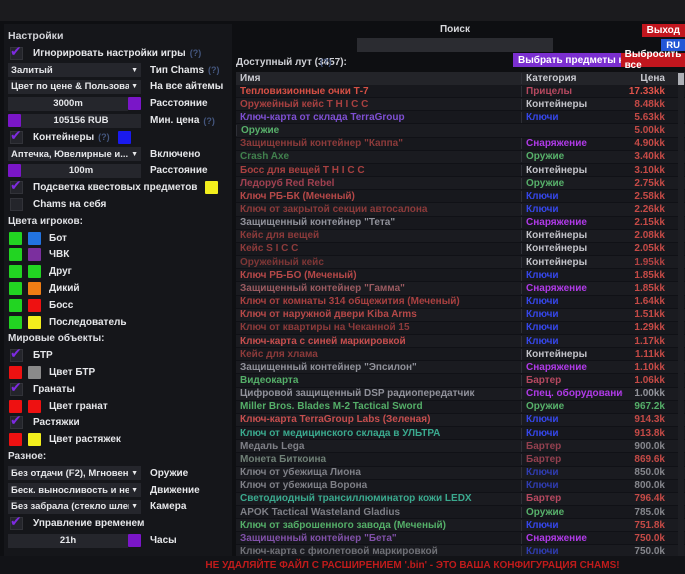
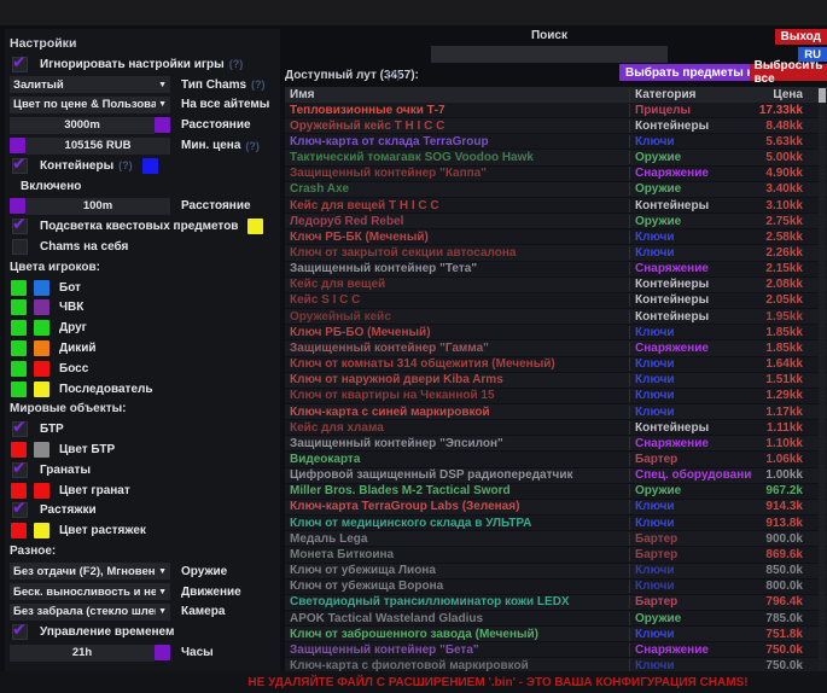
  Настройки
  ✔
  Игнорировать настройки игры
  (?)
  Залитый
  Тип Chams
  (?)
  Цвет по цене & Пользова
  На все айтемы
  3000m
  Расстояние
  105156 RUB
  Мин. цена
  (?)
  ✔
  Контейнеры
  (?)
- Аптечка, Ювелирные и...
  Включено
  100m
  Расстояние
  ✔
  Подсветка квестовых предметов
  Chams на себя
  Цвета игроков:
  Бот
  ЧВК
  Друг
  Дикий
  Босс
  Последователь
  Мировые объекты:
  ✔
  БТР
  Цвет БТР
  ✔
  Гранаты
  Цвет гранат
  ✔
  Растяжки
  Цвет растяжек
  Разное:
  Без отдачи (F2), Мгновен
  Оружие
  Беск. выносливость и не
  Движение
  Без забрала (стекло шле
  Камера
  ✔
  Управление временем
  21h
  Часы
  Поиск
  Выход
  RU
  Доступный лут (3457):
  (?)
  Выбрать предметы
  Выбросить все
  Имя
  Категория
  Цена
  Тепловизионные очки Т-7
  Прицелы
  17.33kk
  Оружейный кейс T H I C C
  Контейнеры
  8.48kk
  Ключ-карта от склада TerraGroup
  Ключи
  5.63kk
+ Тактический томагавк SOG Voodoo Hawk
  Оружие
  5.00kk
  Защищенный контейнер "Каппа"
  Снаряжение
  4.90kk
  Crash Axe
  Оружие
  3.40kk
- Босс для вещей T H I C C
+ Кейс для вещей T H I C C
  Контейнеры
  3.10kk
  Ледоруб Red Rebel
  Оружие
  2.75kk
  Ключ РБ-БК (Меченый)
  Ключи
  2.58kk
  Ключ от закрытой секции автосалона
  Ключи
  2.26kk
  Защищенный контейнер "Тета"
  Снаряжение
  2.15kk
  Кейс для вещей
  Контейнеры
  2.08kk
  Кейс S I C C
  Контейнеры
  2.05kk
  Оружейный кейс
  Контейнеры
  1.95kk
  Ключ РБ-БО (Меченый)
  Ключи
  1.85kk
  Защищенный контейнер "Гамма"
  Снаряжение
  1.85kk
  Ключ от комнаты 314 общежития (Меченый)
  Ключи
  1.64kk
  Ключ от наружной двери Kiba Arms
  Ключи
  1.51kk
  Ключ от квартиры на Чеканной 15
  Ключи
  1.29kk
  Ключ-карта с синей маркировкой
  Ключи
  1.17kk
  Кейс для хлама
  Контейнеры
  1.11kk
  Защищенный контейнер "Эпсилон"
  Снаряжение
  1.10kk
  Видеокарта
  Бартер
  1.06kk
  Цифровой защищенный DSP радиопередатчик
  Спец. оборудовани
  1.00kk
  Miller Bros. Blades M-2 Tactical Sword
  Оружие
  967.2k
  Ключ-карта TerraGroup Labs (Зеленая)
  Ключи
  914.3k
  Ключ от медицинского склада в УЛЬТРА
  Ключи
  913.8k
  Медаль Lega
  Бартер
  900.0k
  Монета Биткоина
  Бартер
  869.6k
  Ключ от убежища Лиона
  Ключи
  850.0k
  Ключ от убежища Ворона
  Ключи
  800.0k
  Светодиодный трансиллюминатор кожи LEDX
  Бартер
  796.4k
  APOK Tactical Wasteland Gladius
  Оружие
  785.0k
  Ключ от заброшенного завода (Меченый)
  Ключи
  751.8k
  Защищенный контейнер "Бета"
  Снаряжение
  750.0k
  Ключ-карта с фиолетовой маркировкой
  Ключи
  750.0k
  НЕ УДАЛЯЙТЕ ФАЙЛ С РАСШИРЕНИЕМ '.bin' - ЭТО ВАША КОНФИГУРАЦИЯ CHAMS!
